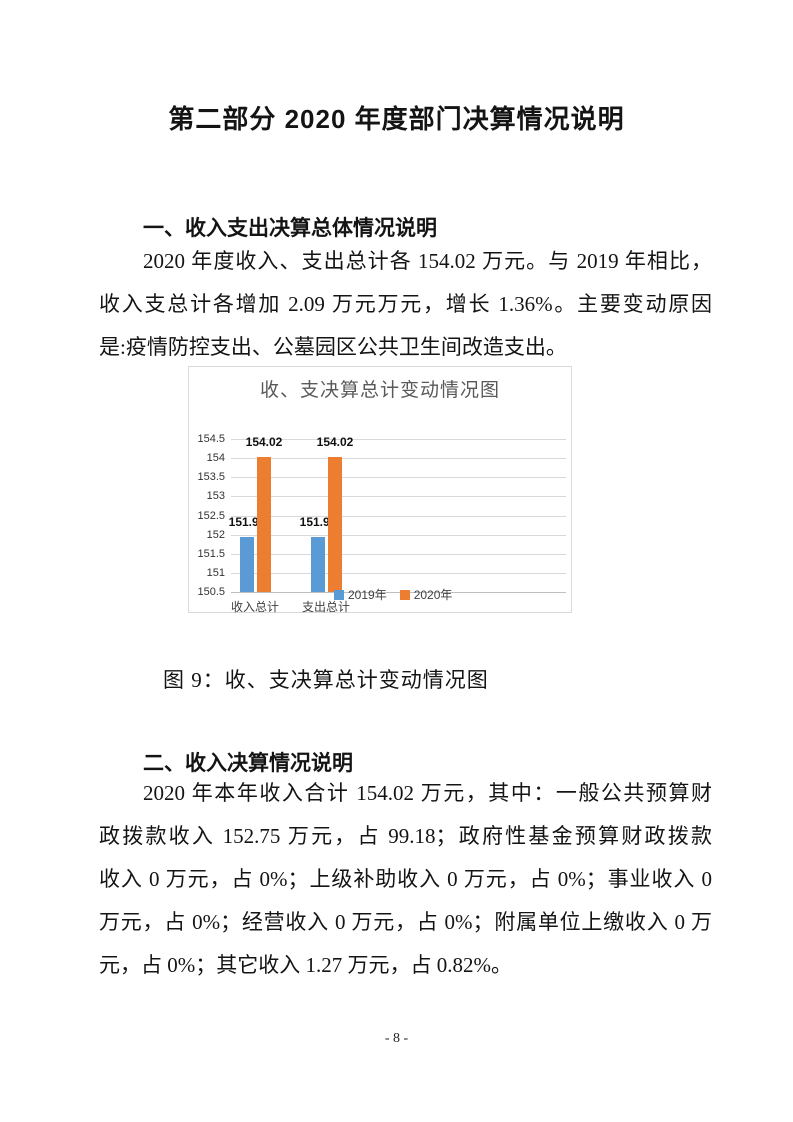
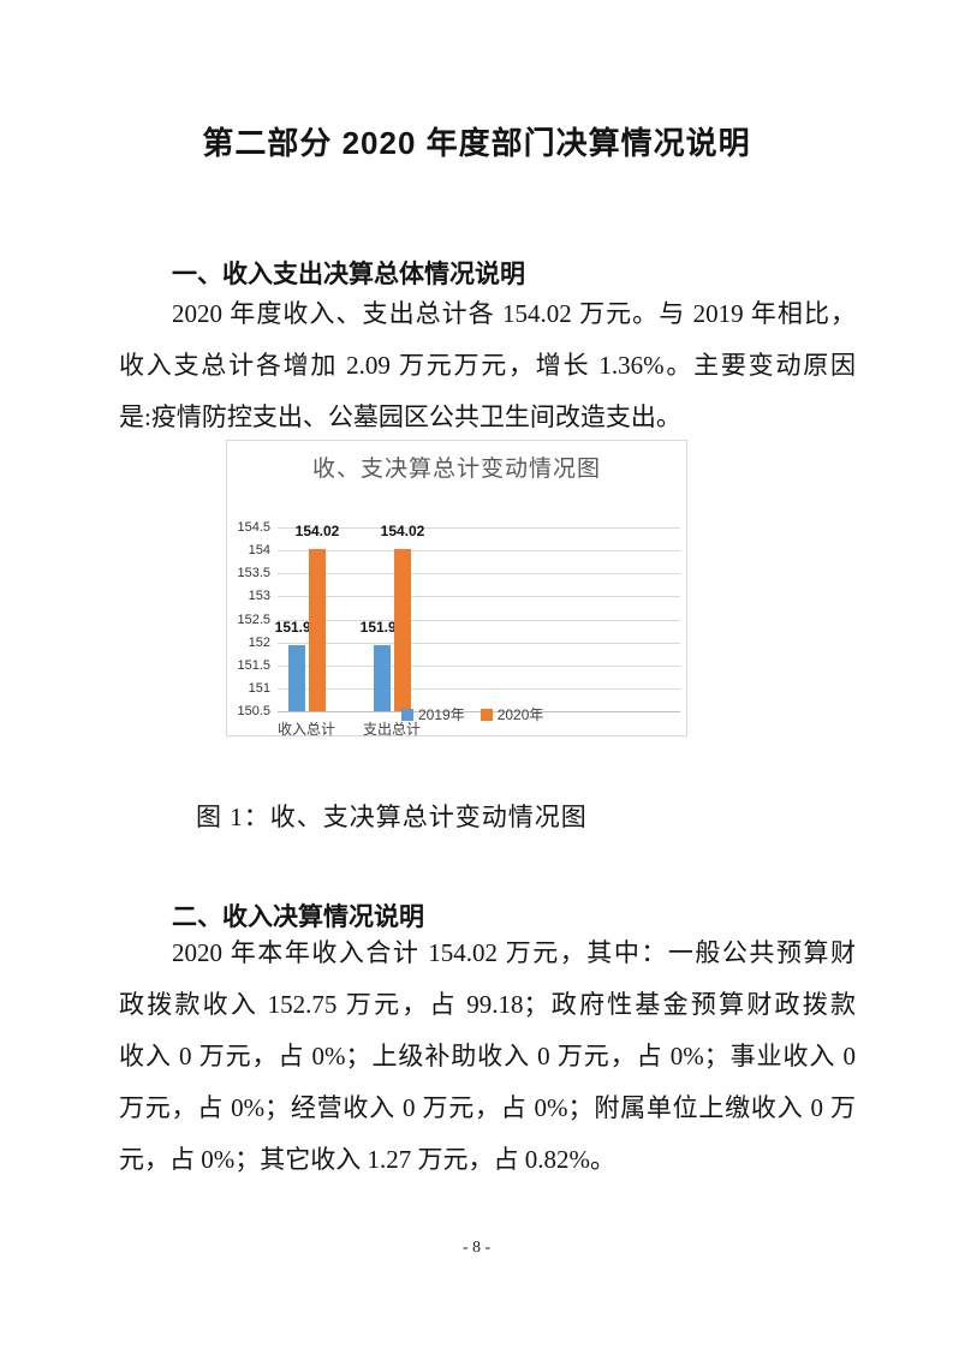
  第二部分 2020 年度部门决算情况说明
  一、收入支出决算总体情况说明
  2020 年度收入、支出总计各 154.02 万元。与 2019 年相比，
  收入支总计各增加 2.09 万元万元，增长 1.36%。主要变动原因
  是:疫情防控支出、公墓园区公共卫生间改造支出。
  收、支决算总计变动情况图
  150.5
  151
  151.5
  152
  152.5
  153
  153.5
  154
  154.5
  151.9
  151.9
  154.02
  154.02
  收入总计
  支出总计
  2019年
  2020年
- 图 9：收、支决算总计变动情况图
+ 图 1：收、支决算总计变动情况图
  二、收入决算情况说明
  2020 年本年收入合计 154.02 万元，其中：一般公共预算财
  政拨款收入 152.75 万元，占 99.18；政府性基金预算财政拨款
  收入 0 万元，占 0%；上级补助收入 0 万元，占 0%；事业收入 0
  万元，占 0%；经营收入 0 万元，占 0%；附属单位上缴收入 0 万
  元，占 0%；其它收入 1.27 万元，占 0.82%。
  - 8 -
